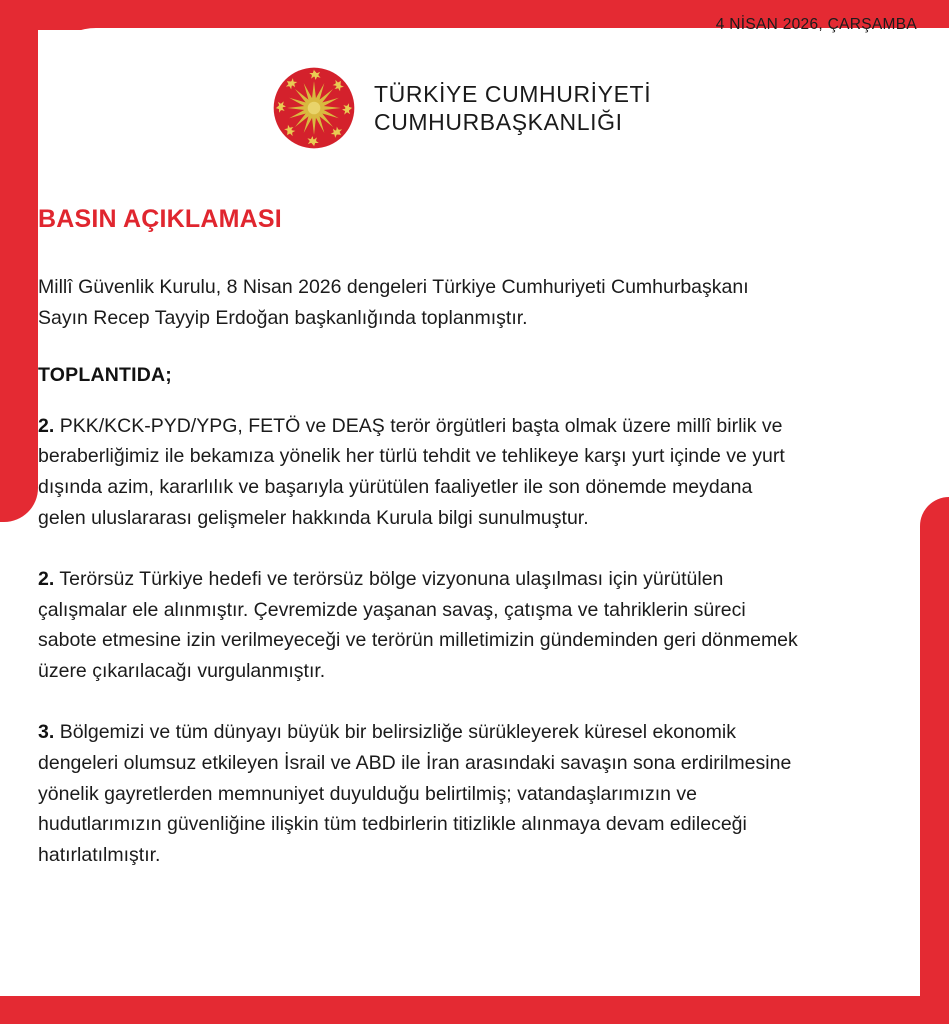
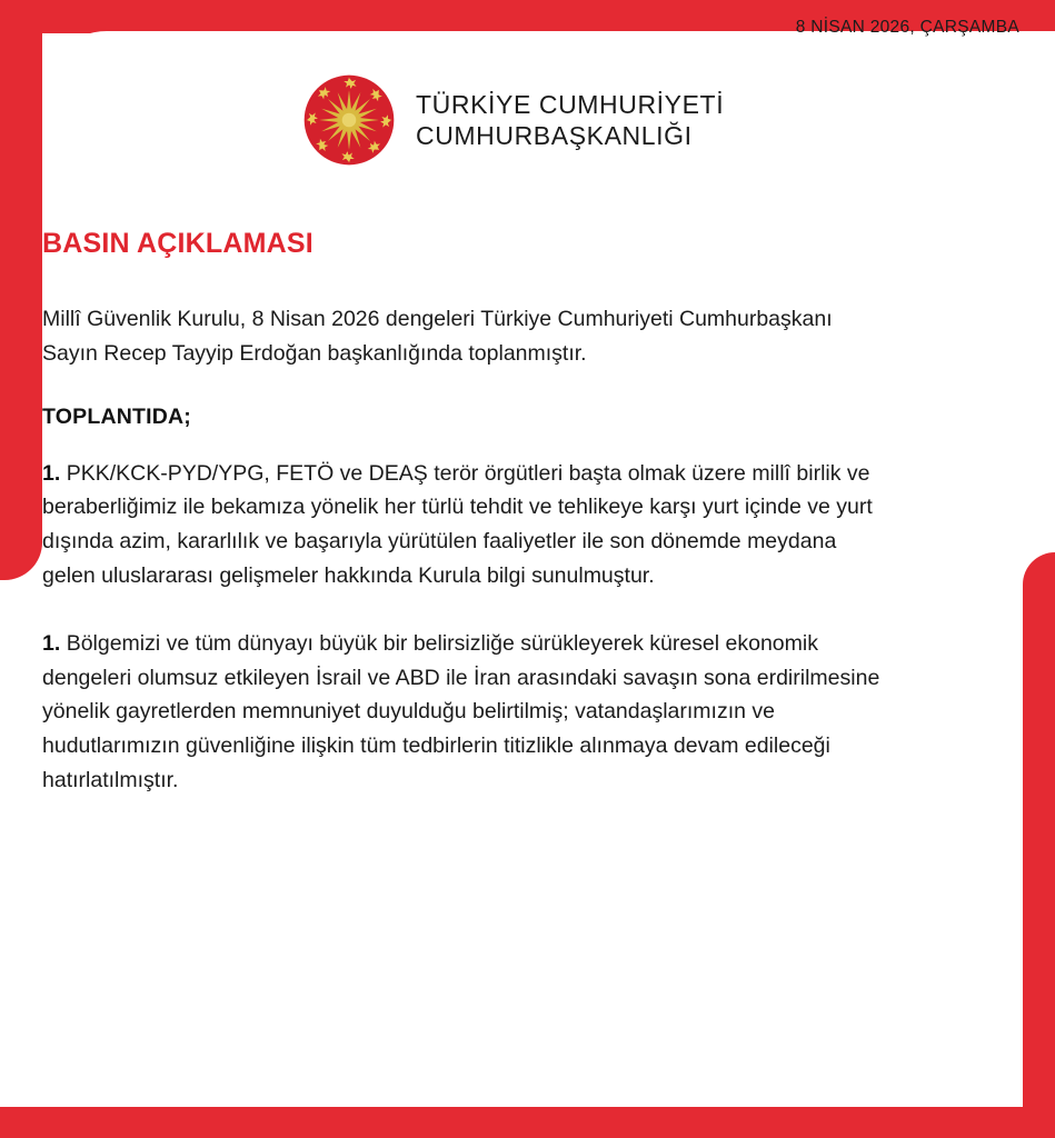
- 4 NİSAN 2026, ÇARŞAMBA
+ 8 NİSAN 2026, ÇARŞAMBA
  TÜRKİYE CUMHURİYETİ
  CUMHURBAŞKANLIĞI
  BASIN AÇIKLAMASI
  Millî Güvenlik Kurulu, 8 Nisan 2026 dengeleri Türkiye Cumhuriyeti Cumhurbaşkanı Sayın Recep Tayyip Erdoğan başkanlığında toplanmıştır.
  TOPLANTIDA;
- 2. PKK/KCK-PYD/YPG, FETÖ ve DEAŞ terör örgütleri başta olmak üzere millî birlik ve beraberliğimiz ile bekamıza yönelik her türlü tehdit ve tehlikeye karşı yurt içinde ve yurt dışında azim, kararlılık ve başarıyla yürütülen faaliyetler ile son dönemde meydana gelen uluslararası gelişmeler hakkında Kurula bilgi sunulmuştur.
+ 1. PKK/KCK-PYD/YPG, FETÖ ve DEAŞ terör örgütleri başta olmak üzere millî birlik ve beraberliğimiz ile bekamıza yönelik her türlü tehdit ve tehlikeye karşı yurt içinde ve yurt dışında azim, kararlılık ve başarıyla yürütülen faaliyetler ile son dönemde meydana gelen uluslararası gelişmeler hakkında Kurula bilgi sunulmuştur.
- 2. Terörsüz Türkiye hedefi ve terörsüz bölge vizyonuna ulaşılması için yürütülen çalışmalar ele alınmıştır. Çevremizde yaşanan savaş, çatışma ve tahriklerin süreci sabote etmesine izin verilmeyeceği ve terörün milletimizin gündeminden geri dönmemek üzere çıkarılacağı vurgulanmıştır.
- 3. Bölgemizi ve tüm dünyayı büyük bir belirsizliğe sürükleyerek küresel ekonomik dengeleri olumsuz etkileyen İsrail ve ABD ile İran arasındaki savaşın sona erdirilmesine yönelik gayretlerden memnuniyet duyulduğu belirtilmiş; vatandaşlarımızın ve hudutlarımızın güvenliğine ilişkin tüm tedbirlerin titizlikle alınmaya devam edileceği hatırlatılmıştır.
+ 1. Bölgemizi ve tüm dünyayı büyük bir belirsizliğe sürükleyerek küresel ekonomik dengeleri olumsuz etkileyen İsrail ve ABD ile İran arasındaki savaşın sona erdirilmesine yönelik gayretlerden memnuniyet duyulduğu belirtilmiş; vatandaşlarımızın ve hudutlarımızın güvenliğine ilişkin tüm tedbirlerin titizlikle alınmaya devam edileceği hatırlatılmıştır.
